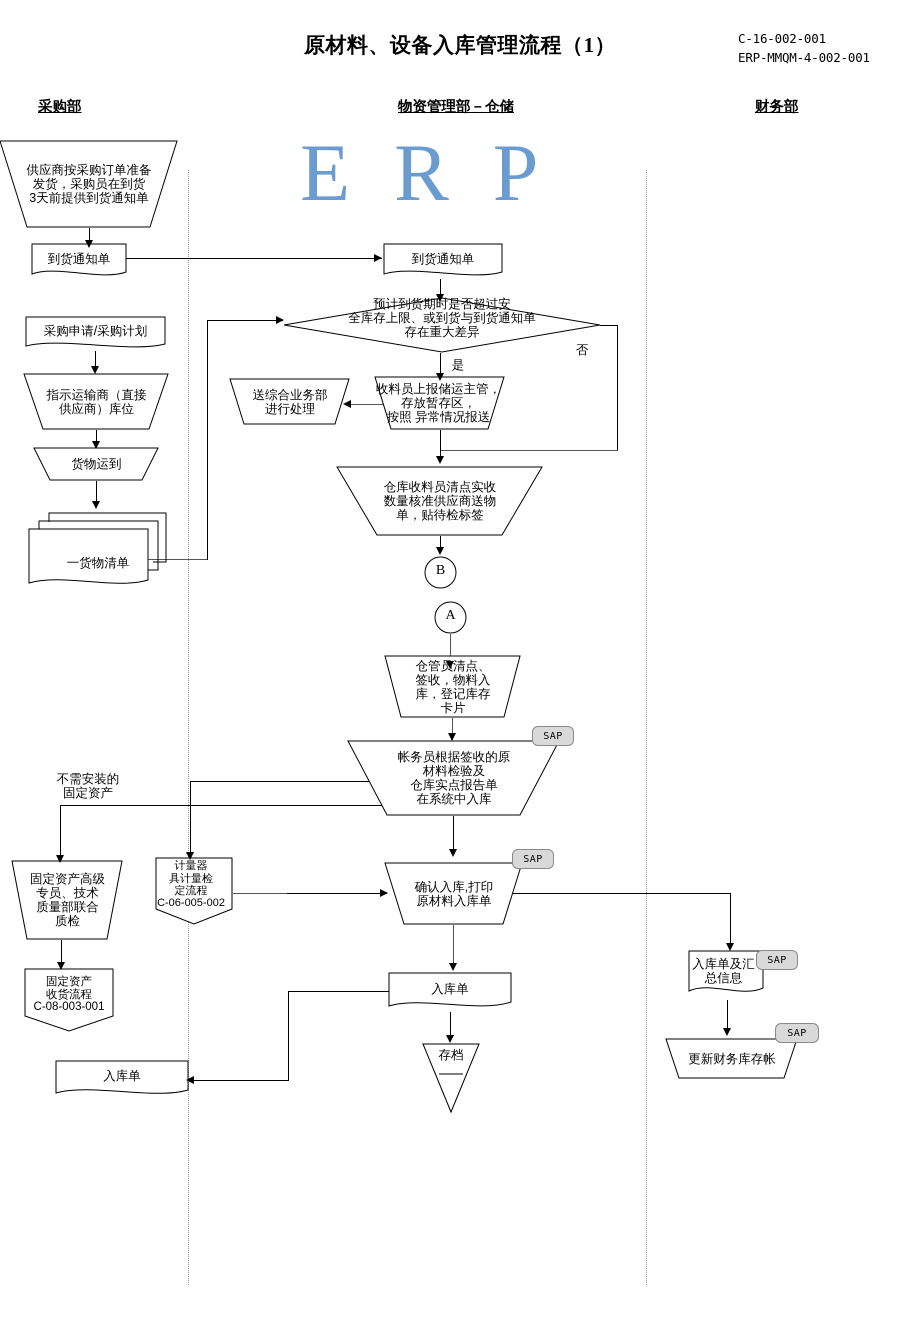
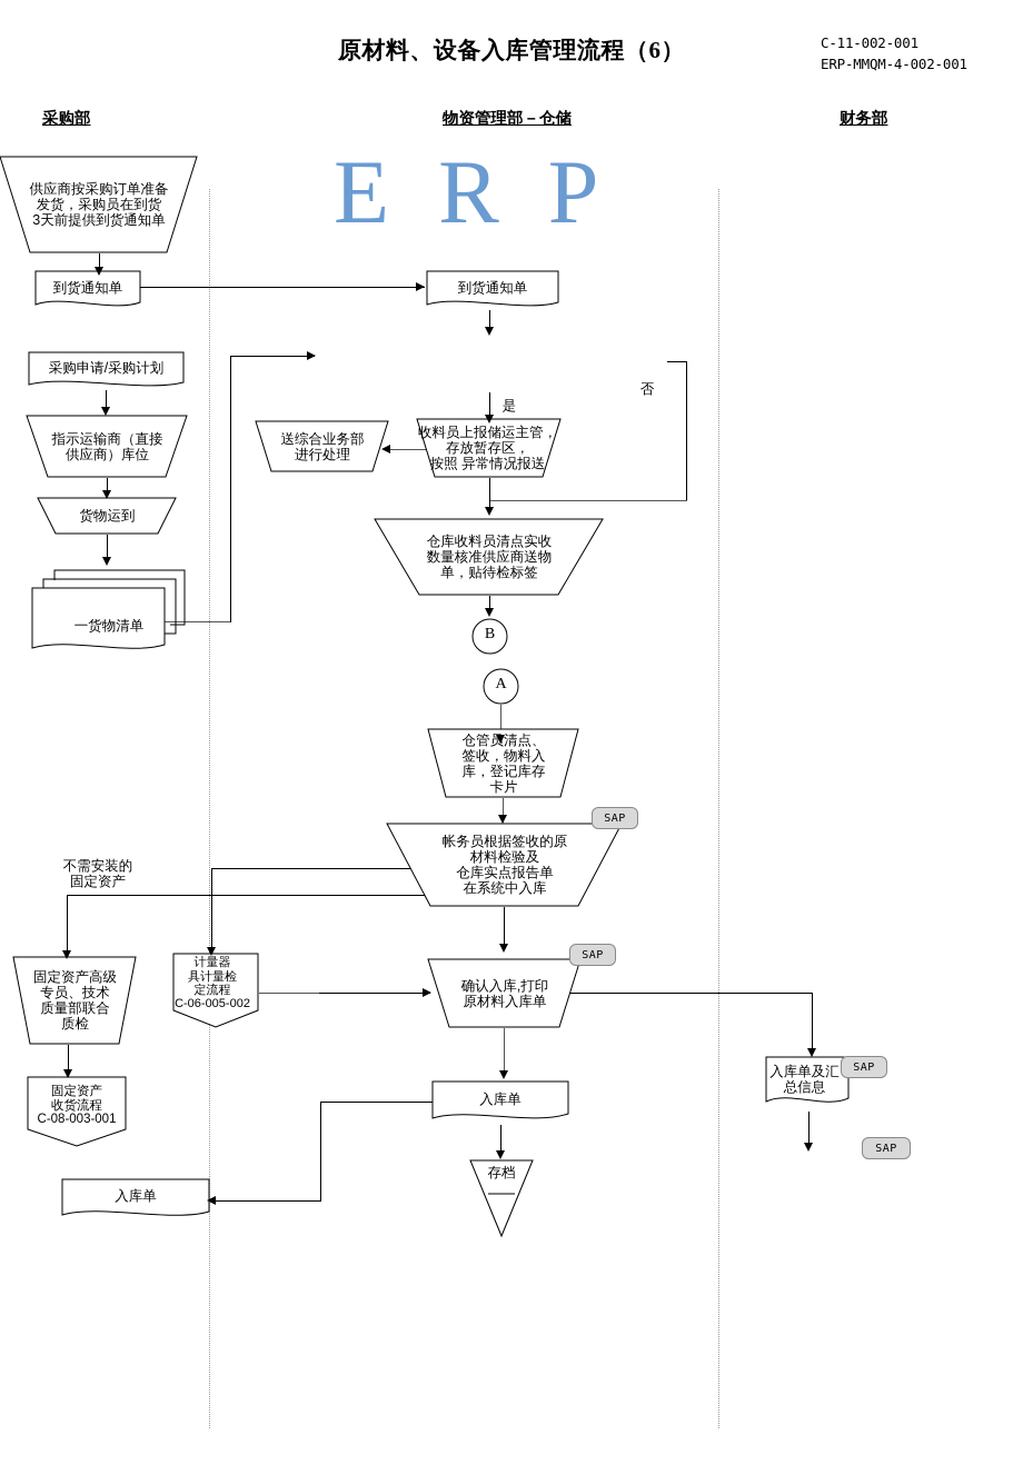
- 原材料、设备入库管理流程（1）
+ 原材料、设备入库管理流程（6）
- C-16-002-001
+ C-11-002-001
  ERP-MMQM-4-002-001
  采购部
  物资管理部－仓储
  财务部
  ERP
  供应商按采购订单准备
  发货，采购员在到货
  3天前提供到货通知单
  到货通知单
  采购申请/采购计划
  指示运输商（直接
  供应商）库位
  货物运到
  一货物清单
  不需安装的
  固定资产
  固定资产高级
  专员、技术
  质量部联合
  质检
  固定资产
  收货流程
  C-08-003-001
  入库单
  计量器
  具计量检
  定流程
  C-06-005-002
  到货通知单
- 预计到货期时是否超过安
- 全库存上限、或到货与到货通知单
- 存在重大差异
  是
  否
  收料员上报储运主管，
  存放暂存区，
  按照 异常情况报送
  送综合业务部
  进行处理
  仓库收料员清点实收
  数量核准供应商送物
  单，贴待检标签
  B
  A
  仓管员清点、
  签收，物料入
  库，登记库存
  卡片
  帐务员根据签收的原
  材料检验及
  仓库实点报告单
  在系统中入库
  SAP
  确认入库,打印
  原材料入库单
  SAP
  入库单
  存档
  入库单及汇
  总信息
  SAP
- 更新财务库存帐
  SAP
